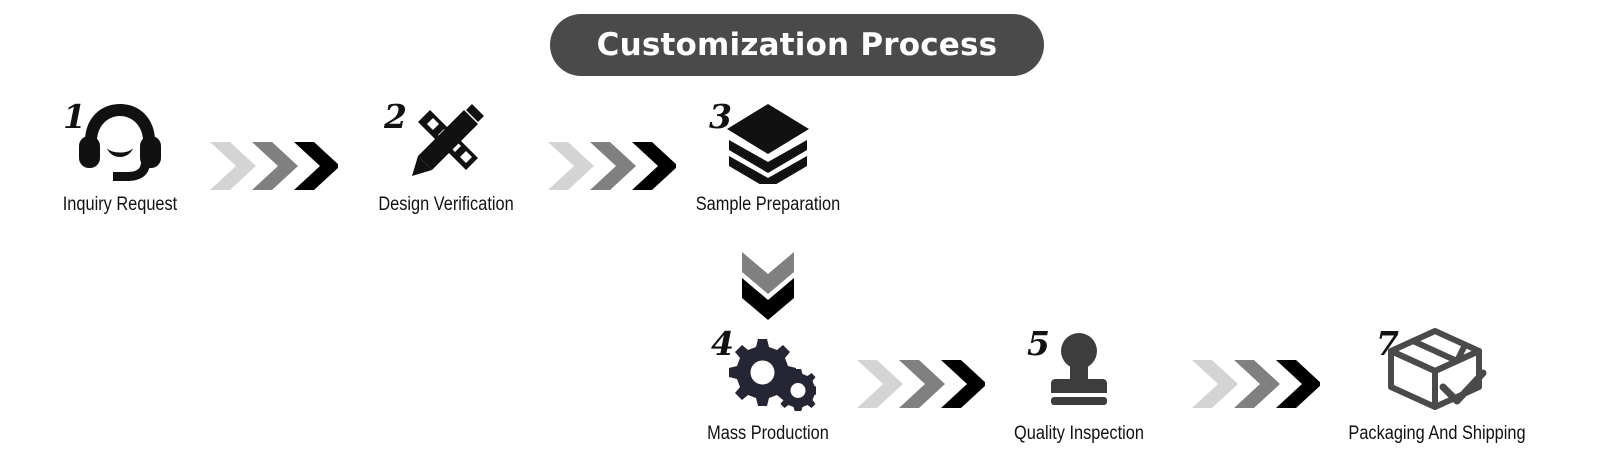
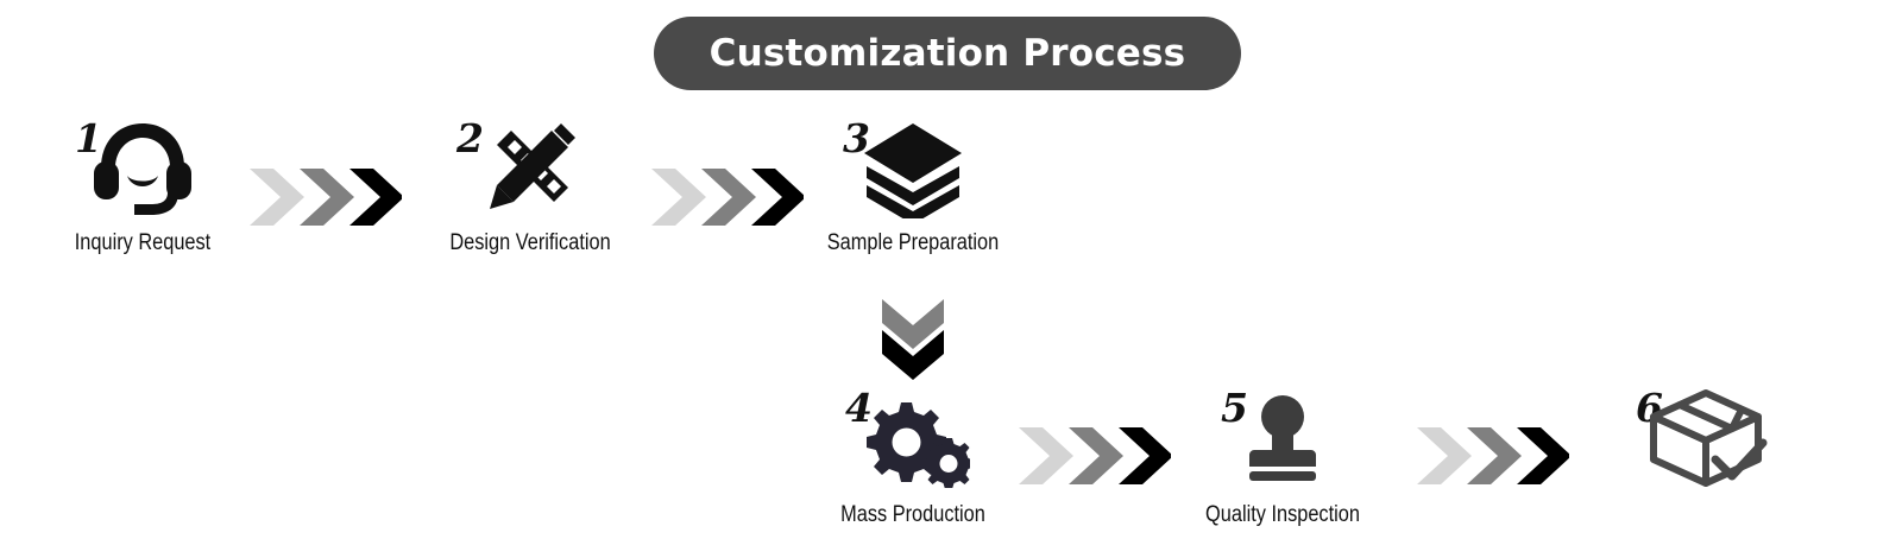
  Customization Process
  1
  Inquiry Request
  2
  Design Verification
  3
  Sample Preparation
  4
  Mass Production
  5
  Quality Inspection
- 7
+ 6
- Packaging And Shipping
